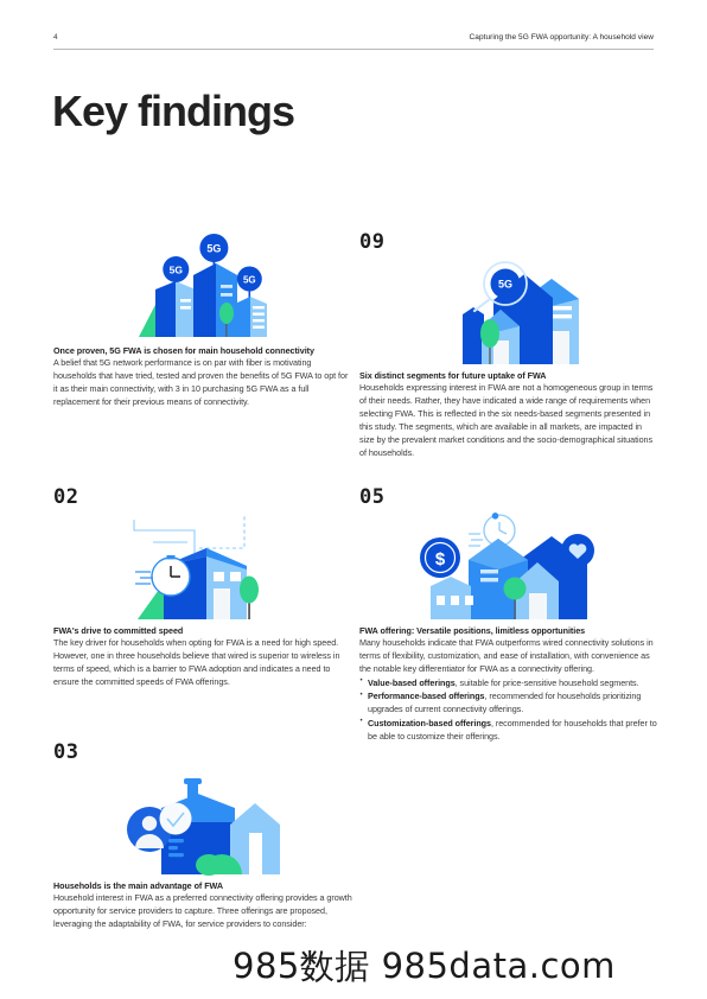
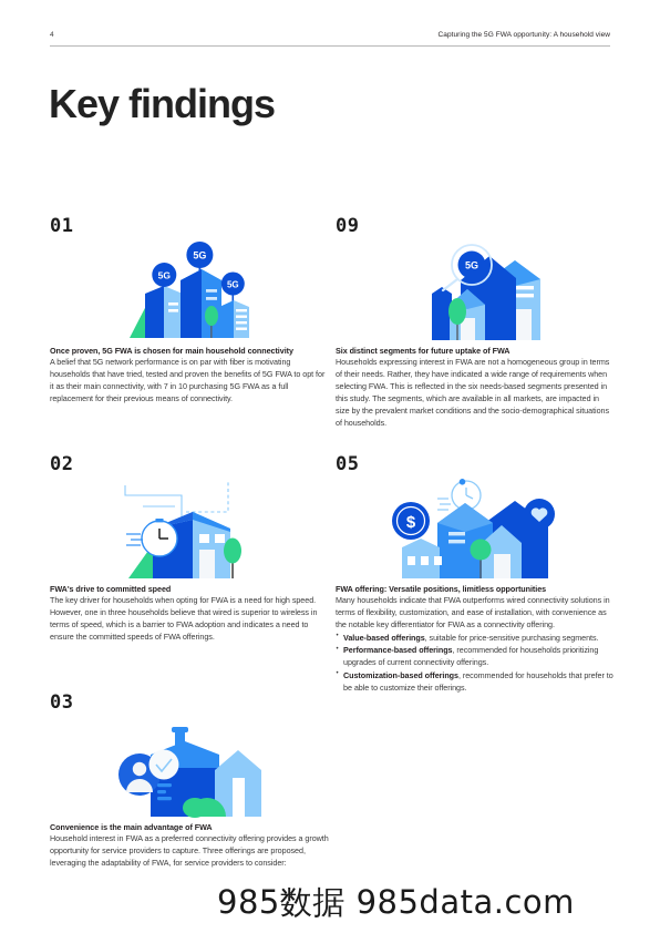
  Key findings
+ 01
  5G
  5G
  5G
  Once proven, 5G FWA is chosen for main household connectivity
- A belief that 5G network performance is on par with fiber is motivating households that have tried, tested and proven the benefits of 5G FWA to opt for it as their main connectivity, with 3 in 10 purchasing 5G FWA as a full replacement for their previous means of connectivity.
+ A belief that 5G network performance is on par with fiber is motivating households that have tried, tested and proven the benefits of 5G FWA to opt for it as their main connectivity, with 7 in 10 purchasing 5G FWA as a full replacement for their previous means of connectivity.
  02
  FWA's drive to committed speed
  The key driver for households when opting for FWA is a need for high speed. However, one in three households believe that wired is superior to wireless in terms of speed, which is a barrier to FWA adoption and indicates a need to ensure the committed speeds of FWA offerings.
  03
- Households is the main advantage of FWA
+ Convenience is the main advantage of FWA
  Household interest in FWA as a preferred connectivity offering provides a growth opportunity for service providers to capture. Three offerings are proposed, leveraging the adaptability of FWA, for service providers to consider:
  09
  5G
  Six distinct segments for future uptake of FWA
  Households expressing interest in FWA are not a homogeneous group in terms of their needs. Rather, they have indicated a wide range of requirements when selecting FWA. This is reflected in the six needs-based segments presented in this study. The segments, which are available in all markets, are impacted in size by the prevalent market conditions and the socio-demographical situations of households.
  05
  $
  FWA offering: Versatile positions, limitless opportunities
  Many households indicate that FWA outperforms wired connectivity solutions in terms of flexibility, customization, and ease of installation, with convenience as the notable key differentiator for FWA as a connectivity offering.
- Value-based offerings, suitable for price-sensitive household segments.
+ Value-based offerings, suitable for price-sensitive purchasing segments.
  Performance-based offerings, recommended for households prioritizing upgrades of current connectivity offerings.
  Customization-based offerings, recommended for households that prefer to be able to customize their offerings.
  985数据 985data.com
